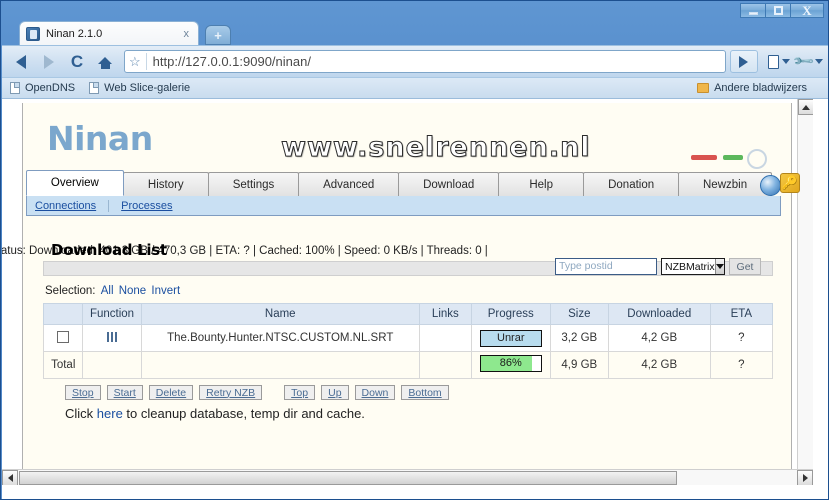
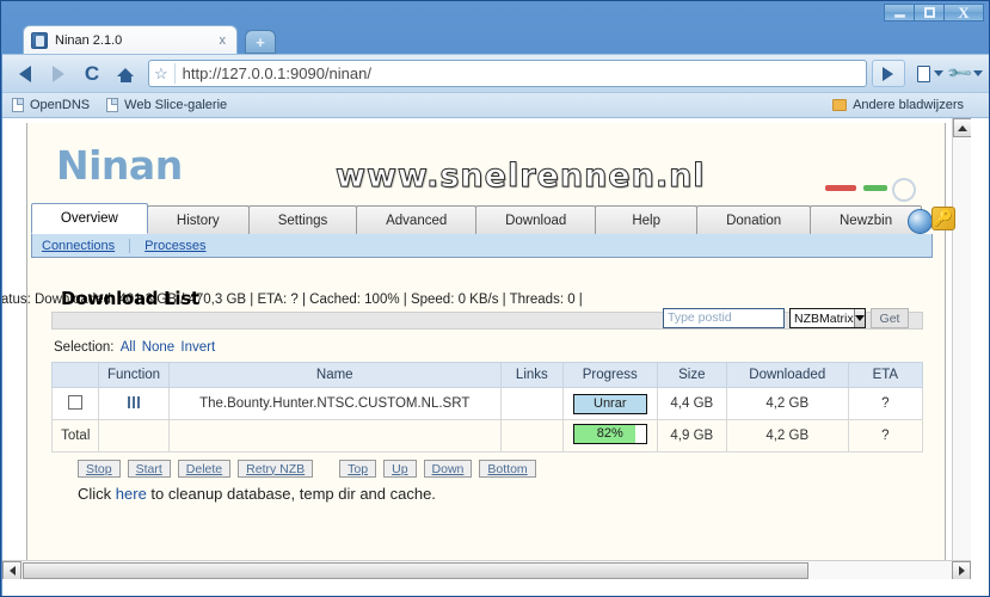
  X
  Ninan 2.1.0
  x
  +
  C
  ☆
  http://127.0.0.1:9090/ninan/
  OpenDNS
  Web Slice-galerie
  Andere bladwijzers
  Ninan
  www.snelrennen.nl
  Overview
  History
  Settings
  Advanced
  Download
  Help
  Donation
  Newzbin
  🔑
  Connections
  Processes
  atus: Downloaded: 401,3 GB / 470,3 GB | ETA: ? | Cached: 100% | Speed: 0 KB/s | Threads: 0 |
  Download List
  Type postid
  NZBMatrix
  Get
  Selection: All None Invert
  	Function	Name	Links	Progress	Size	Downloaded	ETA
- 		The.Bounty.Hunter.NTSC.CUSTOM.NL.SRT		Unrar	3,2 GB	4,2 GB	?
+ 		The.Bounty.Hunter.NTSC.CUSTOM.NL.SRT		Unrar	4,4 GB	4,2 GB	?
- Total				86%	4,9 GB	4,2 GB	?
+ Total				82%	4,9 GB	4,2 GB	?
  Stop
  Start
  Delete
  Retry NZB
  Top
  Up
  Down
  Bottom
  Click here to cleanup database, temp dir and cache.
